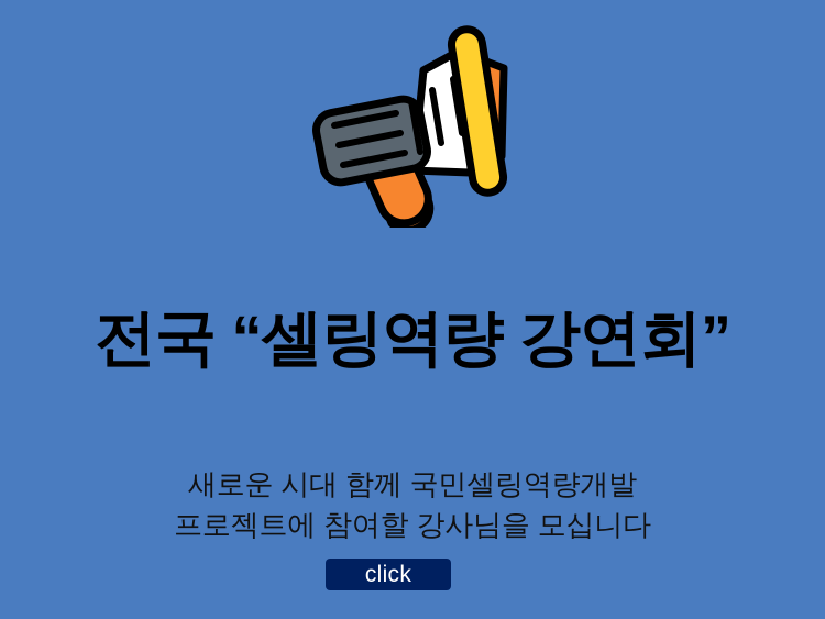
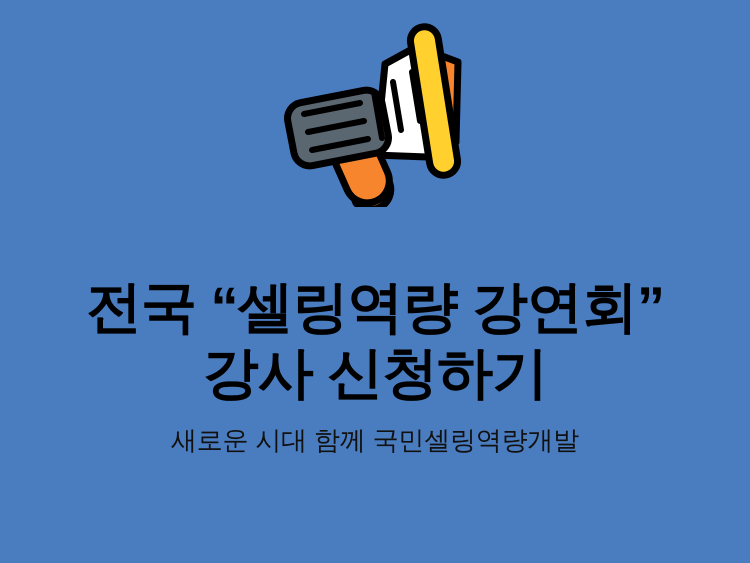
  전국 “셀링역량 강연회”
+ 강사 신청하기
  새로운 시대 함께 국민셀링역량개발
- 프로젝트에 참여할 강사님을 모십니다
- click
